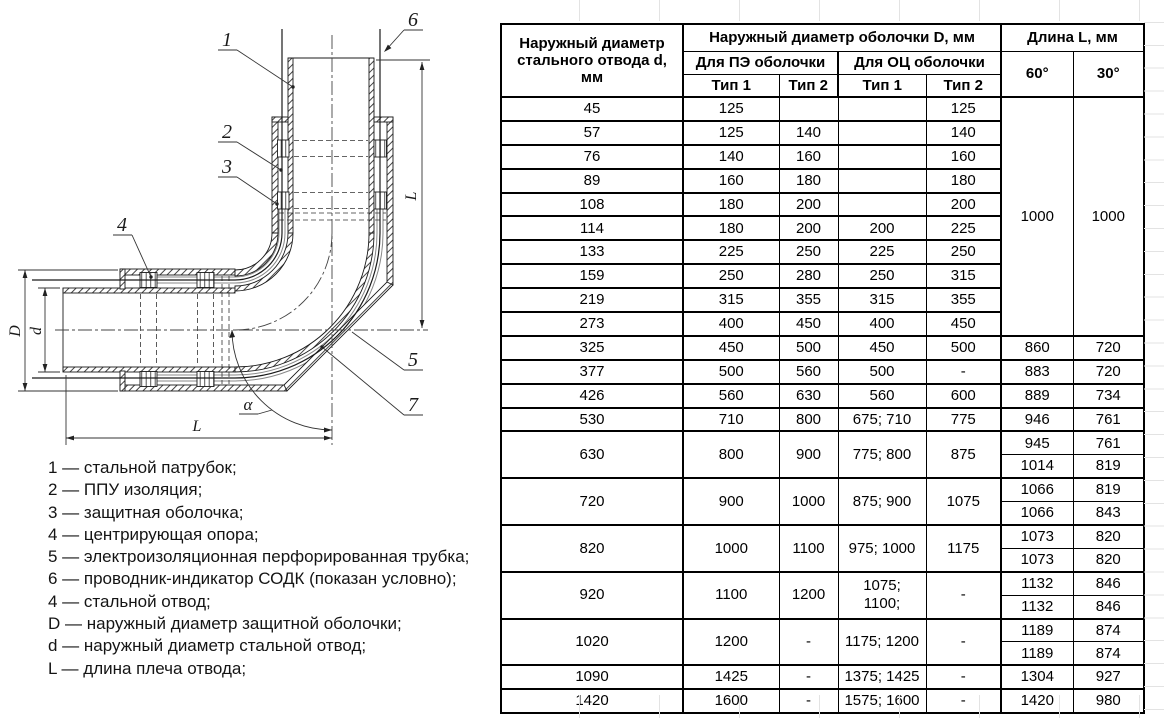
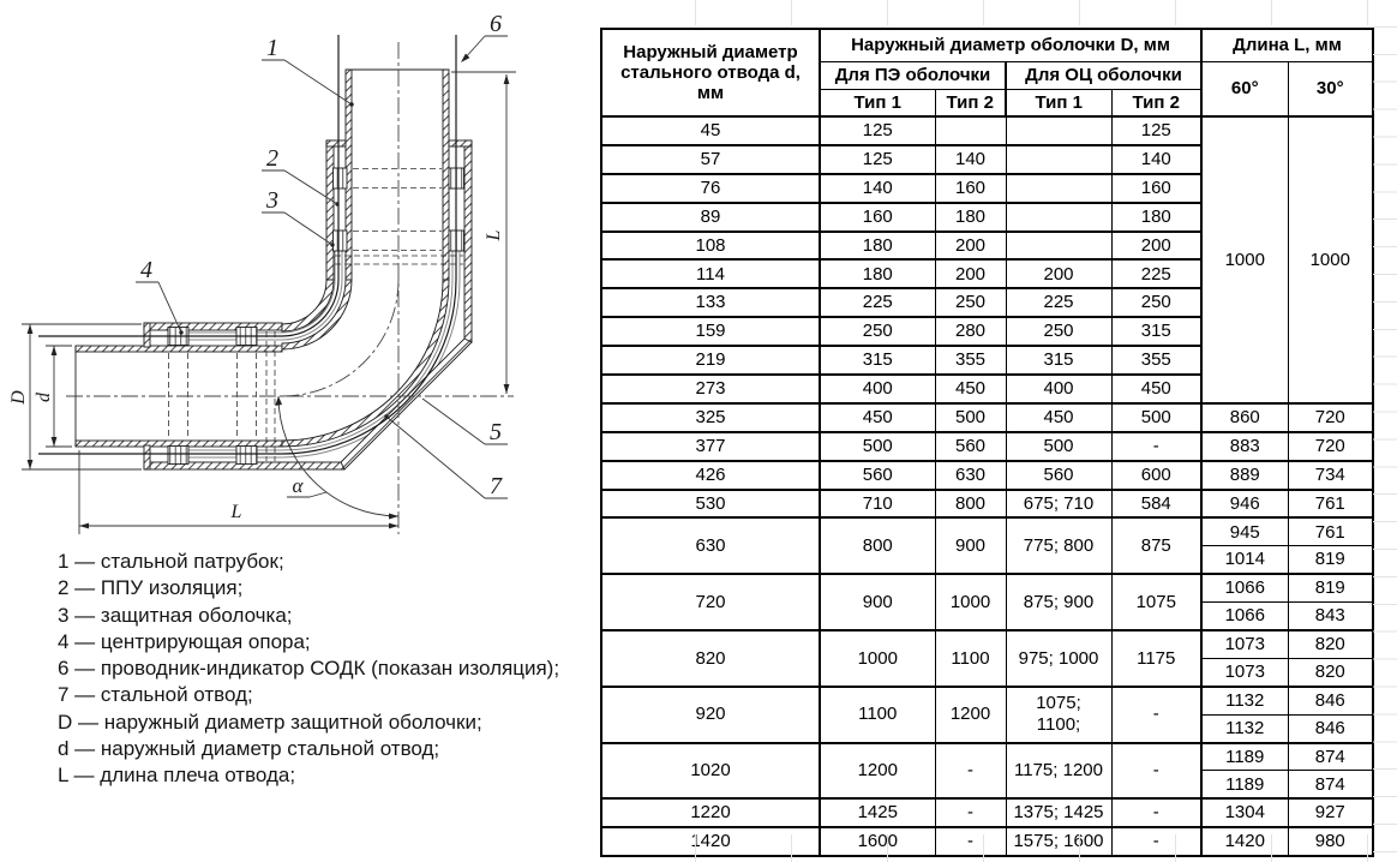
  1
  2
  3
  4
  5
  6
  7
  α
  L
  1 — стальной патрубок;
  2 — ППУ изоляция;
  3 — защитная оболочка;
  4 — центрирующая опора;
- 5 — электроизоляционная перфорированная трубка;
- 6 — проводник-индикатор СОДК (показан условно);
+ 6 — проводник-индикатор СОДК (показан изоляция);
- 4 — стальной отвод;
+ 7 — стальной отвод;
  D — наружный диаметр защитной оболочки;
  d — наружный диаметр стальной отвод;
  L — длина плеча отвода;
  Наружный диаметр стального отвода d, мм	Наружный диаметр оболочки D, мм	Длина L, мм
  Для ПЭ оболочки	Для ОЦ оболочки	60°	30°
  Тип 1	Тип 2	Тип 1	Тип 2
  45	125			125	1000	1000
  57	125	140		140
  76	140	160		160
  89	160	180		180
  108	180	200		200
  114	180	200	200	225
  133	225	250	225	250
  159	250	280	250	315
  219	315	355	315	355
  273	400	450	400	450
  325	450	500	450	500	860	720
  377	500	560	500	-	883	720
  426	560	630	560	600	889	734
- 530	710	800	675; 710	775	946	761
+ 530	710	800	675; 710	584	946	761
  630	800	900	775; 800	875	945	761
  1014	819
  720	900	1000	875; 900	1075	1066	819
  1066	843
  820	1000	1100	975; 1000	1175	1073	820
  1073	820
  920	1100	1200	1075; 1100;	-	1132	846
  1132	846
  1020	1200	-	1175; 1200	-	1189	874
  1189	874
- 1090	1425	-	1375; 1425	-	1304	927
+ 1220	1425	-	1375; 1425	-	1304	927
